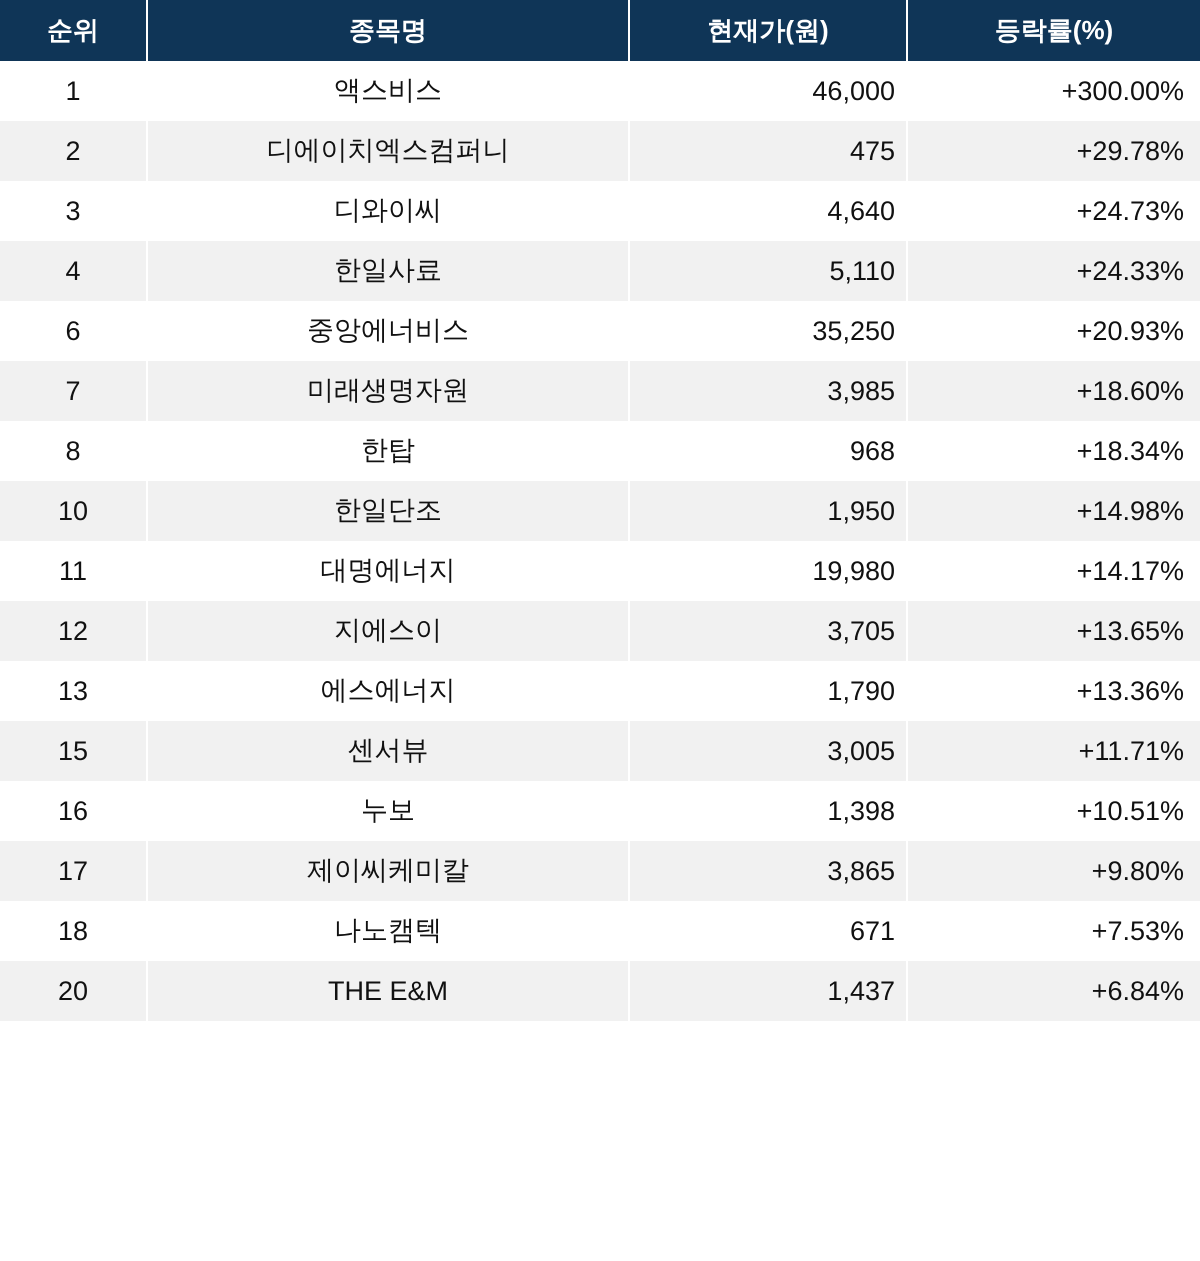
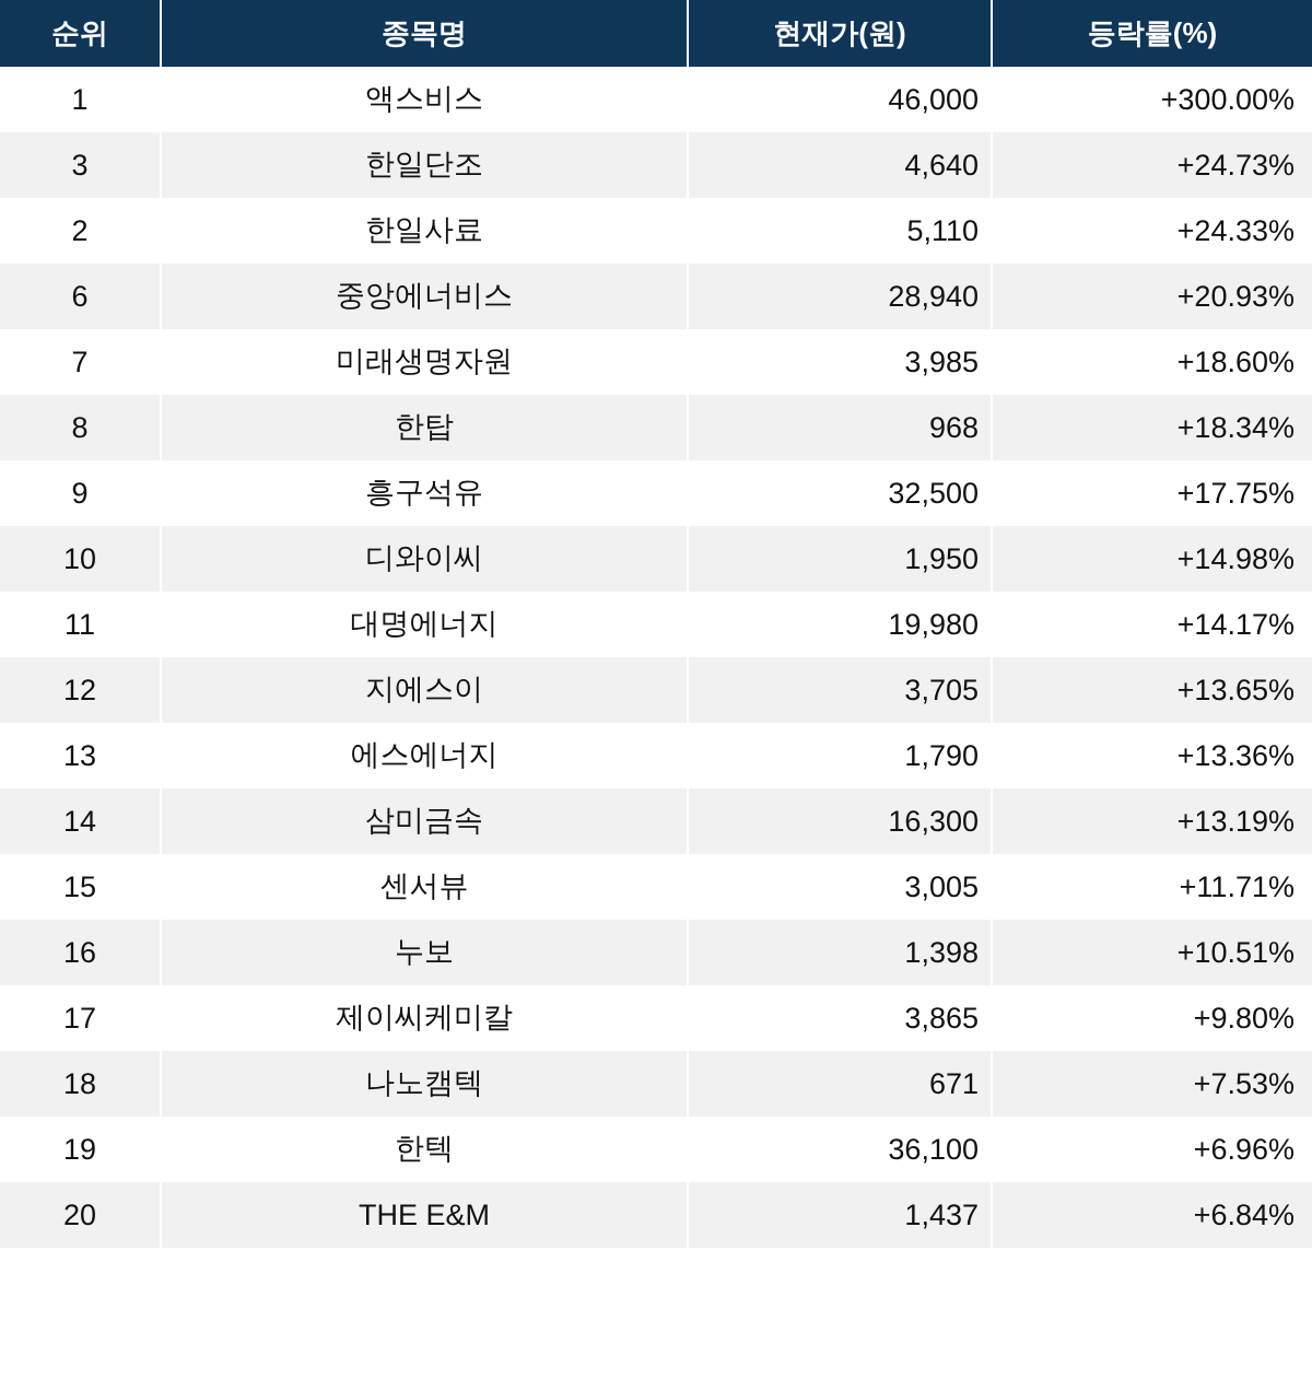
  순위	종목명	현재가(원)	등락률(%)
  1	액스비스	46,000	+300.00%
- 2	디에이치엑스컴퍼니	475	+29.78%
- 3	디와이씨	4,640	+24.73%
+ 3	한일단조	4,640	+24.73%
- 4	한일사료	5,110	+24.33%
+ 2	한일사료	5,110	+24.33%
- 6	중앙에너비스	35,250	+20.93%
+ 6	중앙에너비스	28,940	+20.93%
  7	미래생명자원	3,985	+18.60%
  8	한탑	968	+18.34%
+ 9	흥구석유	32,500	+17.75%
- 10	한일단조	1,950	+14.98%
+ 10	디와이씨	1,950	+14.98%
  11	대명에너지	19,980	+14.17%
  12	지에스이	3,705	+13.65%
  13	에스에너지	1,790	+13.36%
+ 14	삼미금속	16,300	+13.19%
  15	센서뷰	3,005	+11.71%
  16	누보	1,398	+10.51%
  17	제이씨케미칼	3,865	+9.80%
  18	나노캠텍	671	+7.53%
+ 19	한텍	36,100	+6.96%
  20	THE E&M	1,437	+6.84%
